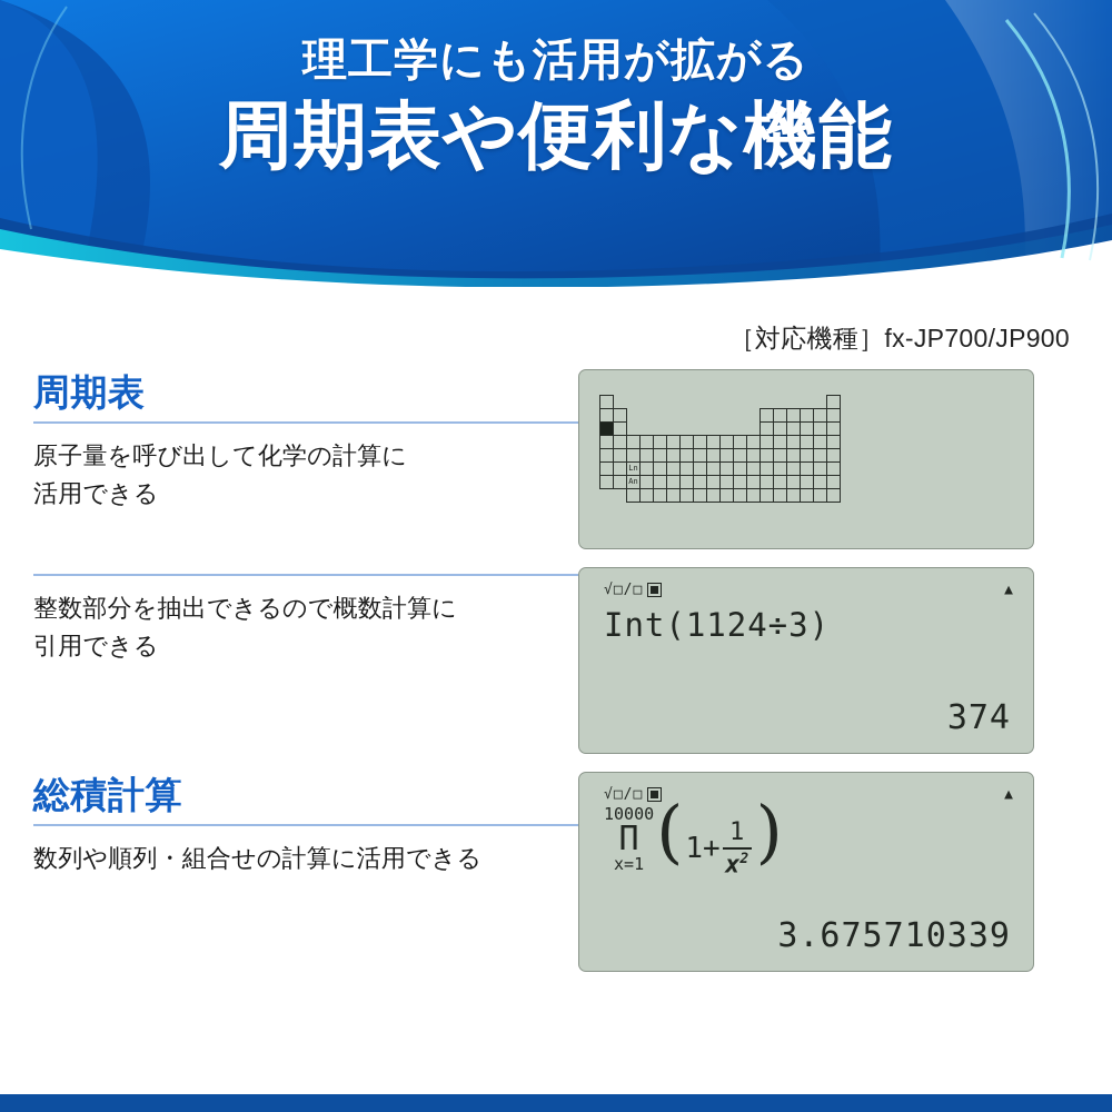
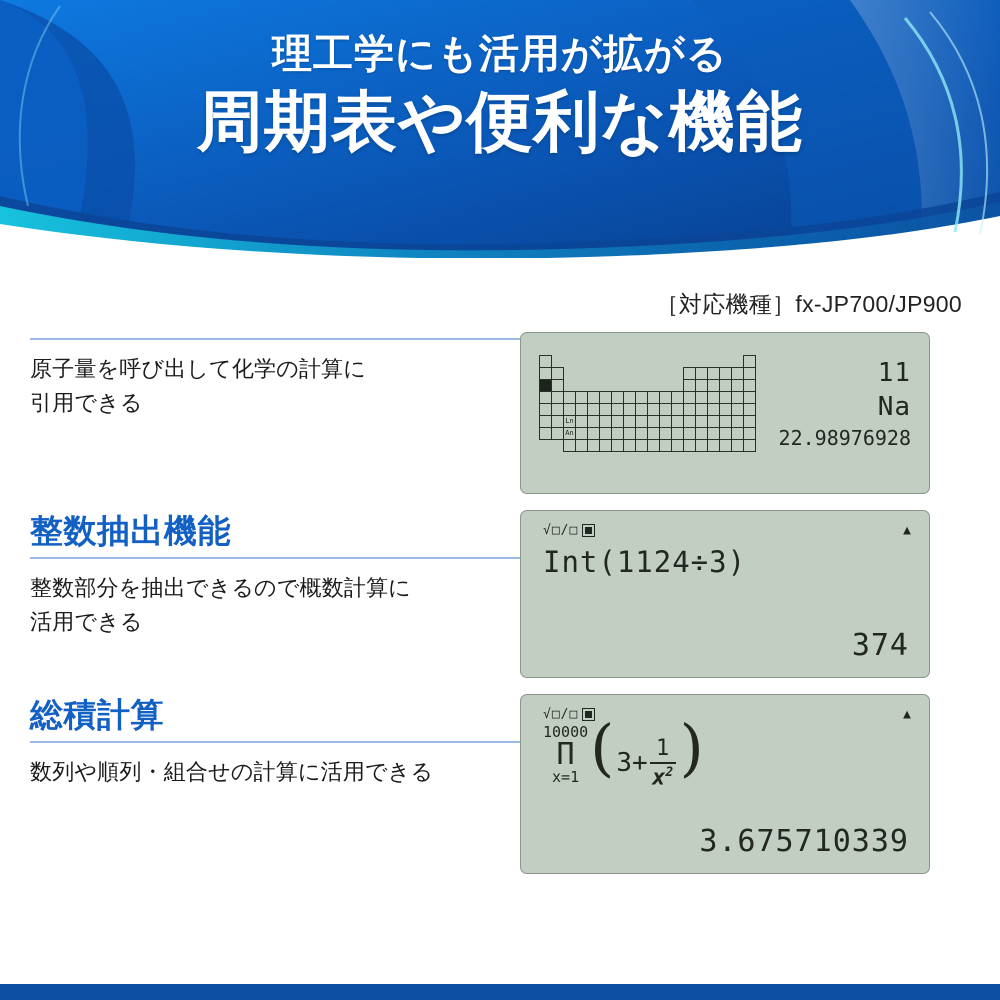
  理工学にも活用が拡がる
  周期表や便利な機能
  ［対応機種］fx-JP700/JP900
- 周期表
  原子量を呼び出して化学の計算に
- 活用できる
+ 引用できる
  		Ln
  		An
+ 11
+ Na
+ 22.98976928
+ 整数抽出機能
  整数部分を抽出できるので概数計算に
- 引用できる
+ 活用できる
  √□/□
  ▲
  Int(1124÷3)
  374
  総積計算
  数列や順列・組合せの計算に活用できる
  √□/□
  ▲
  10000
  Π
  x=1
  (
- 1+
+ 3+
  1
  x2
  )
  3.675710339
